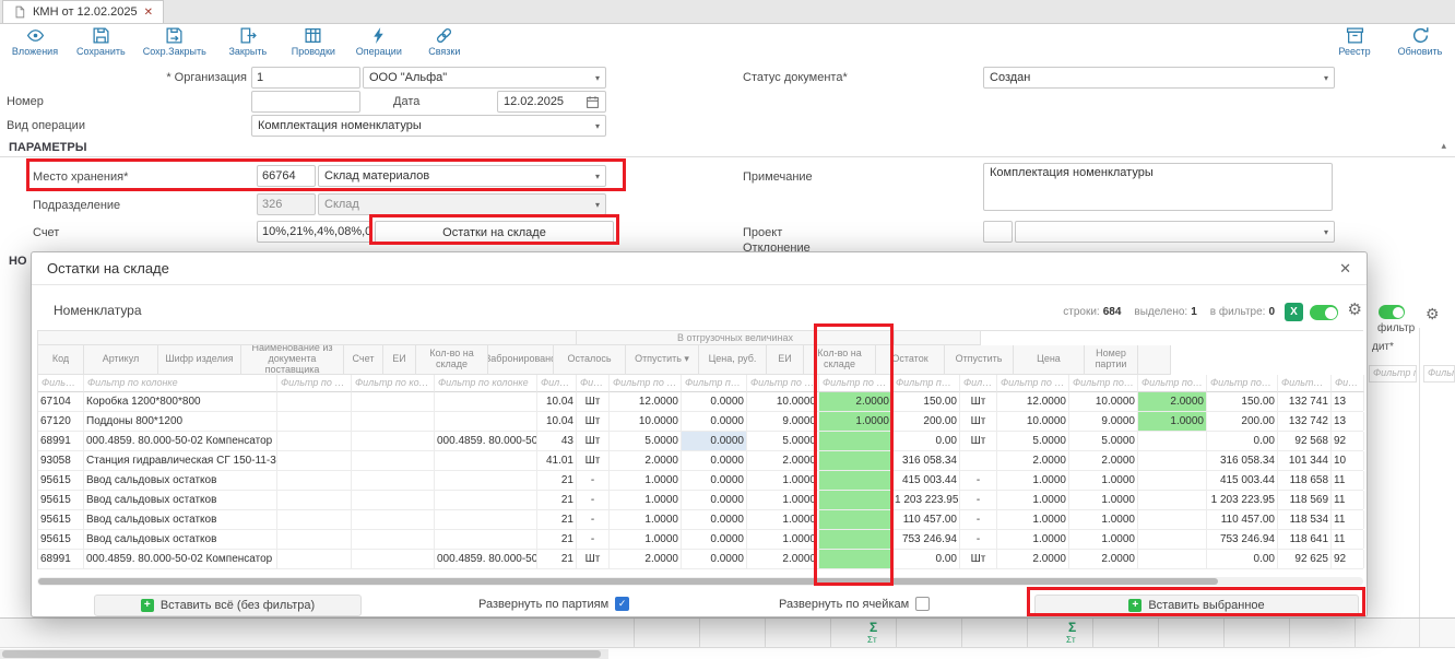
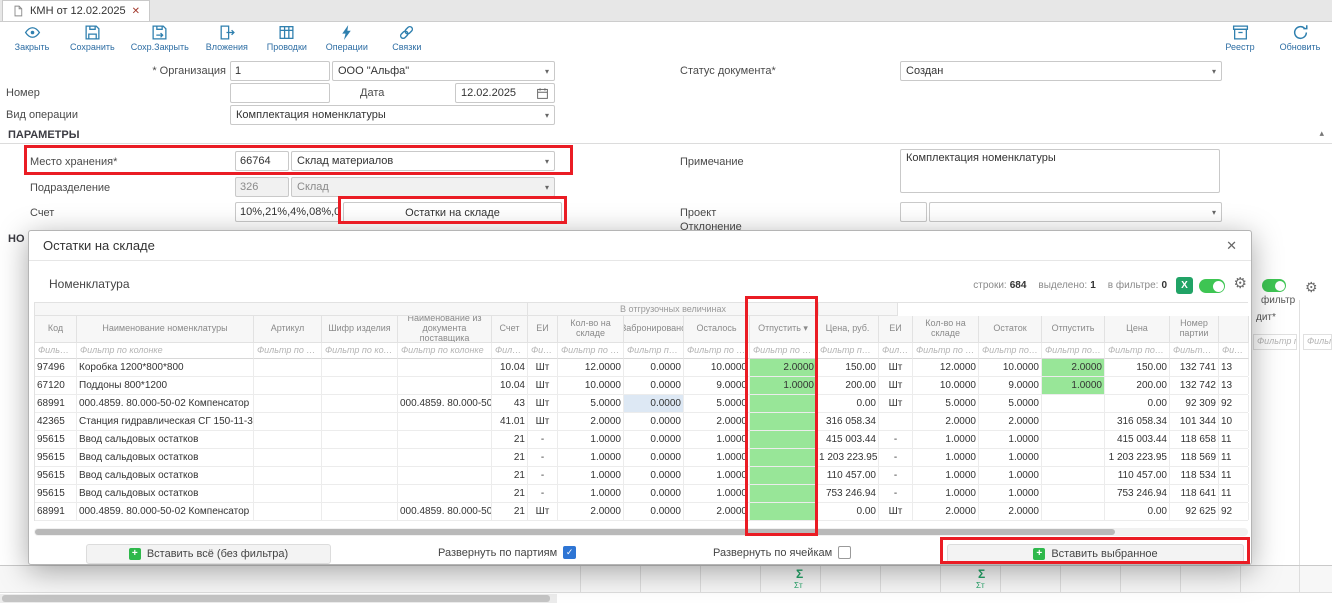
  КМН от 12.02.2025
  ✕
- Вложения
+ Закрыть
  Сохранить
  Сохр.Закрыть
- Закрыть
+ Вложения
  Проводки
  Операции
  Связки
  Реестр
  Обновить
  * Организация
  1
  ООО "Альфа"
  ▾
  Статус документа*
  Создан
  ▾
  Номер
  Дата
  12.02.2025
  Вид операции
  Комплектация номенклатуры
  ▾
  ПАРАМЕТРЫ
  ▴
  Место хранения*
  66764
  Склад материалов
  ▾
  Примечание
  Комплектация номенклатуры
  Подразделение
  326
  Склад
  ▾
  Счет
  10%,21%,4%,08%,0
  Остатки на складе
  Проект
  ▾
  Отклонение
  НО
  фильтр
  ⚙
  дит*
  Σ
  Σт
  Σ
  Σт
  Остатки на складе
  ✕
  Номенклатура
  строки: 684
  выделено: 1
  в фильтре: 0
  X
  ⚙
  В отгрузочных величинах
  Код
+ Наименование номенклатуры
  Артикул
  Шифр изделия
  Наименование из документа поставщика
  Счет
  ЕИ
  Кол-во на складе
  Забронирован
  Осталось
  Отпустить ▾
  Цена, руб.
  ЕИ
  Кол-во на складе
  Остаток
  Отпустить
  Цена
  Номер партии
  Фильтр по колонке
  Фильтр по кол
  Фильтр по колон
  Фильтр по колонке
  Фильтр по кол
  Фильтр по кол
  Фильтр по кол
  Фильтр по кол
  Фильтр по кол
- 67104
+ 97496
  Коробка 1200*800*800
  10.04
  Шт
  12.0000
  0.0000
  10.0000
  2.0000
  150.00
  Шт
  12.0000
  10.0000
  2.0000
  150.00
  132 741
  13
  67120
  Поддоны 800*1200
  10.04
  Шт
  10.0000
  0.0000
  9.0000
  1.0000
  200.00
  Шт
  10.0000
  9.0000
  1.0000
  200.00
  132 742
  13
  68991
  000.4859. 80.000-50-02 Компенсатор
  000.4859. 80.000-50
  43
  Шт
  5.0000
  0.0000
  5.0000
  0.00
  Шт
  5.0000
  5.0000
  0.00
- 92 568
+ 92 309
  92
- 93058
+ 42365
  Станция гидравлическая СГ 150-11-3
  41.01
  Шт
  2.0000
  0.0000
  2.0000
  316 058.34
  2.0000
  2.0000
  316 058.34
  101 344
  10
  95615
  Ввод сальдовых остатков
  21
  -
  1.0000
  0.0000
  1.0000
  415 003.44
  -
  1.0000
  1.0000
  415 003.44
  118 658
  11
  95615
  Ввод сальдовых остатков
  21
  -
  1.0000
  0.0000
  1.0000
  1 203 223.95
  -
  1.0000
  1.0000
  1 203 223.95
  118 569
  11
  95615
  Ввод сальдовых остатков
  21
  -
  1.0000
  0.0000
  1.0000
  110 457.00
  -
  1.0000
  1.0000
  110 457.00
  118 534
  11
  95615
  Ввод сальдовых остатков
  21
  -
  1.0000
  0.0000
  1.0000
  753 246.94
  -
  1.0000
  1.0000
  753 246.94
  118 641
  11
  68991
  000.4859. 80.000-50-02 Компенсатор
  000.4859. 80.000-50
  21
  Шт
  2.0000
  0.0000
  2.0000
  0.00
  Шт
  2.0000
  2.0000
  0.00
  92 625
  92
  Вставить всё (без фильтра)
  Развернуть по партиям
  Развернуть по ячейкам
  Вставить выбранное
